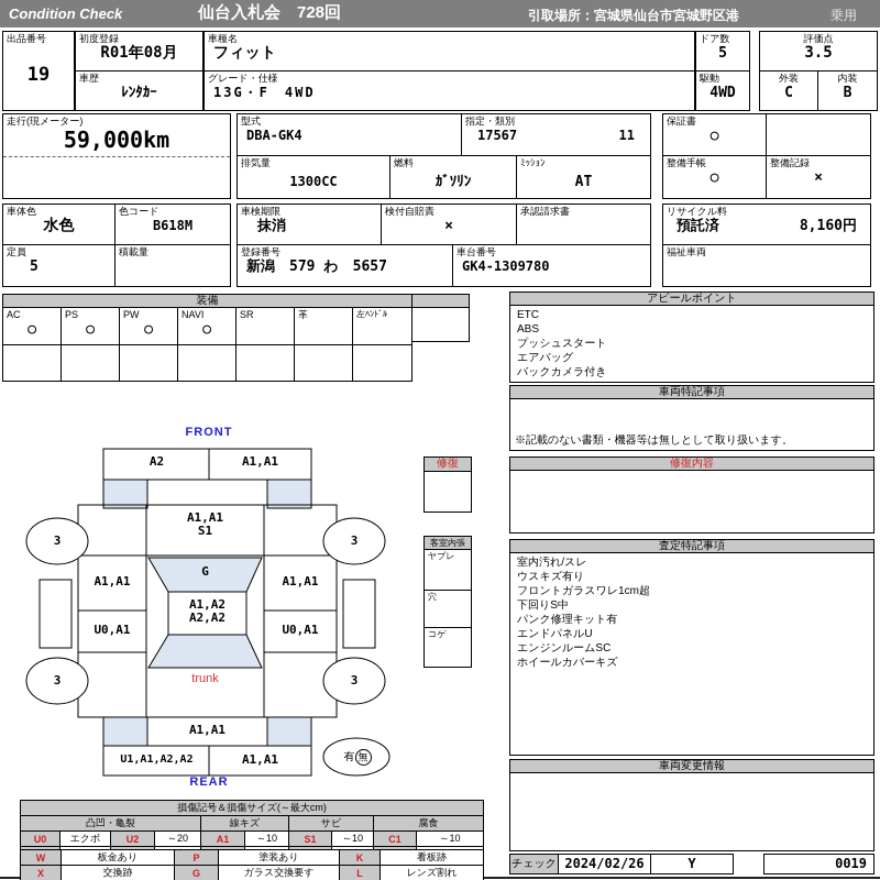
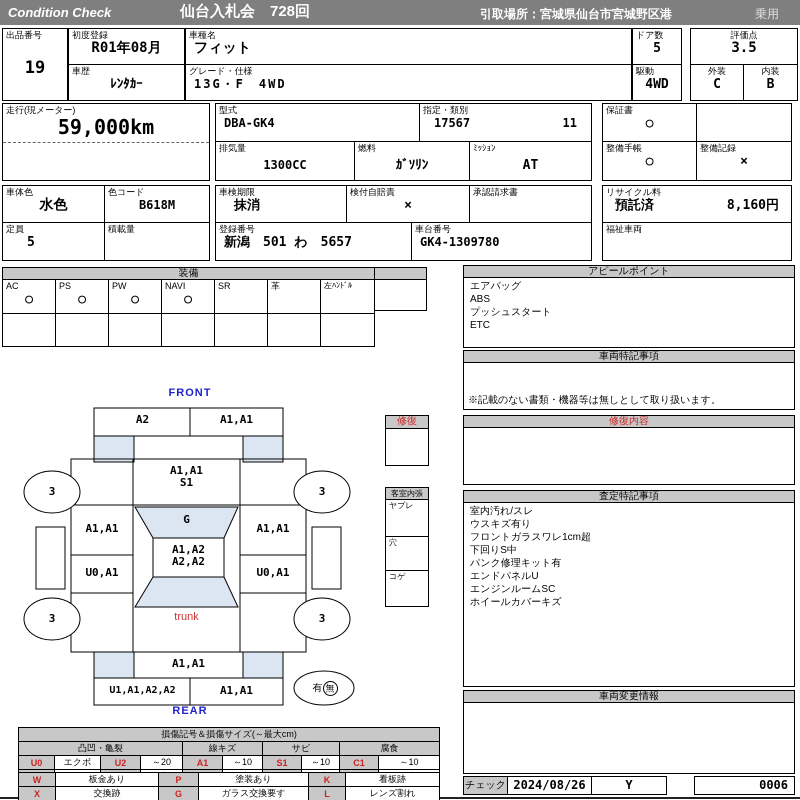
  Condition Check
  仙台入札会 728回
  引取場所：宮城県仙台市宮城野区港
  乗用
  出品番号
  19
  初度登録
  R01年08月
  車歴
  ﾚﾝﾀｶｰ
  車種名
  フィット
  グレード・仕様
  13G・F 4WD
  ドア数
  5
  駆動
  4WD
  評価点
  3.5
  外装
  C
  内装
  B
  走行(現メーター)
  59,000km
  型式
  DBA-GK4
  指定・類別
  17567
  11
  排気量
  1300CC
  燃料
  ｶﾞｿﾘﾝ
  ﾐｯｼｮﾝ
  AT
  保証書
  ○
  整備手帳
  ○
  整備記録
  ×
  車体色
  水色
  色コード
  B618M
  定員
  5
  積載量
  車検期限
  抹消
  検付自賠責
  ×
  承認請求書
  登録番号
- 新潟 579 わ 5657
+ 新潟 501 わ 5657
  車台番号
  GK4-1309780
  リサイクル料
  預託済
  8,160円
  福祉車両
  装備
  AC
  ○
  PS
  ○
  PW
  ○
  NAVI
  ○
  SR
  革
  左ﾊﾝﾄﾞﾙ
  アピールポイント
- ETC
+ エアバッグ
  ABS
  プッシュスタート
- エアバッグ
+ ETC
- バックカメラ付き
  車両特記事項
  ※記載のない書類・機器等は無しとして取り扱います。
  修復内容
  査定特記事項
  室内汚れ/スレ
  ウスキズ有り
  フロントガラスワレ1cm超
  下回りS中
  パンク修理キット有
  エンドパネルU
  エンジンルームSC
  ホイールカバーキズ
  車両変更情報
  チェック
- 2024/02/26
+ 2024/08/26
  Y
- 0019
+ 0006
  修復
  客室内張
  ヤブレ
  穴
  コゲ
  FRONT
  A2
  A1,A1
  A1,A1
  S1
  3
  3
  A1,A1
  G
  A1,A1
  A1,A2
  A2,A2
  U0,A1
  U0,A1
  trunk
  3
  3
  A1,A1
  U1,A1,A2,A2
  A1,A1
  REAR
  有 無
  損傷記号＆損傷サイズ(～最大cm)
  凸凹・亀裂	線キズ	サビ	腐食
  U0	エクボ	U2	～20	A1	～10	S1	～10	C1	～10
  W	板金あり	P	塗装あり	K	看板跡
  X	交換跡	G	ガラス交換要す	L	レンズ割れ
